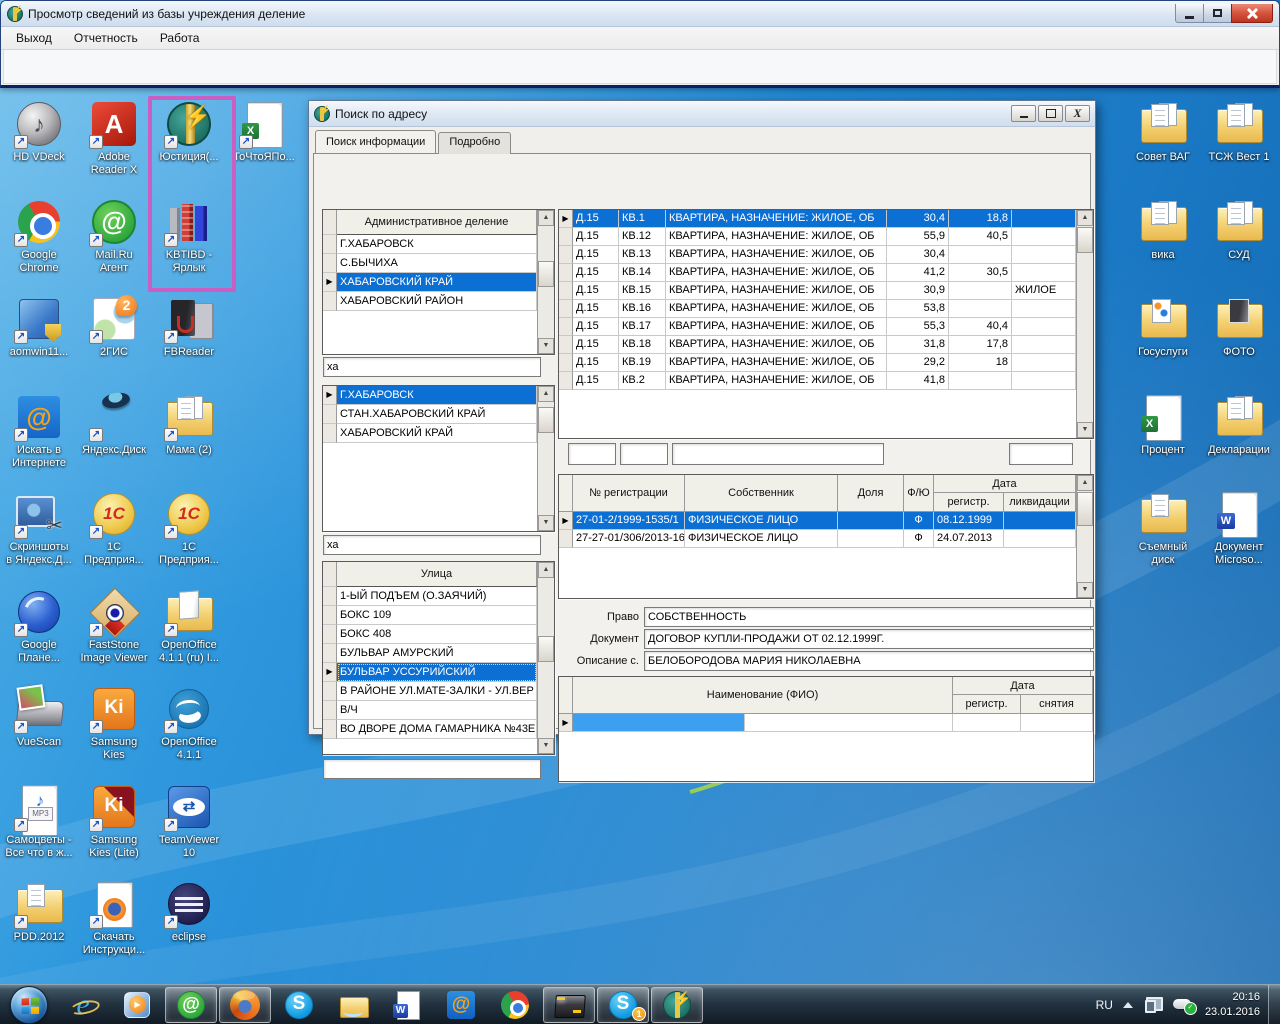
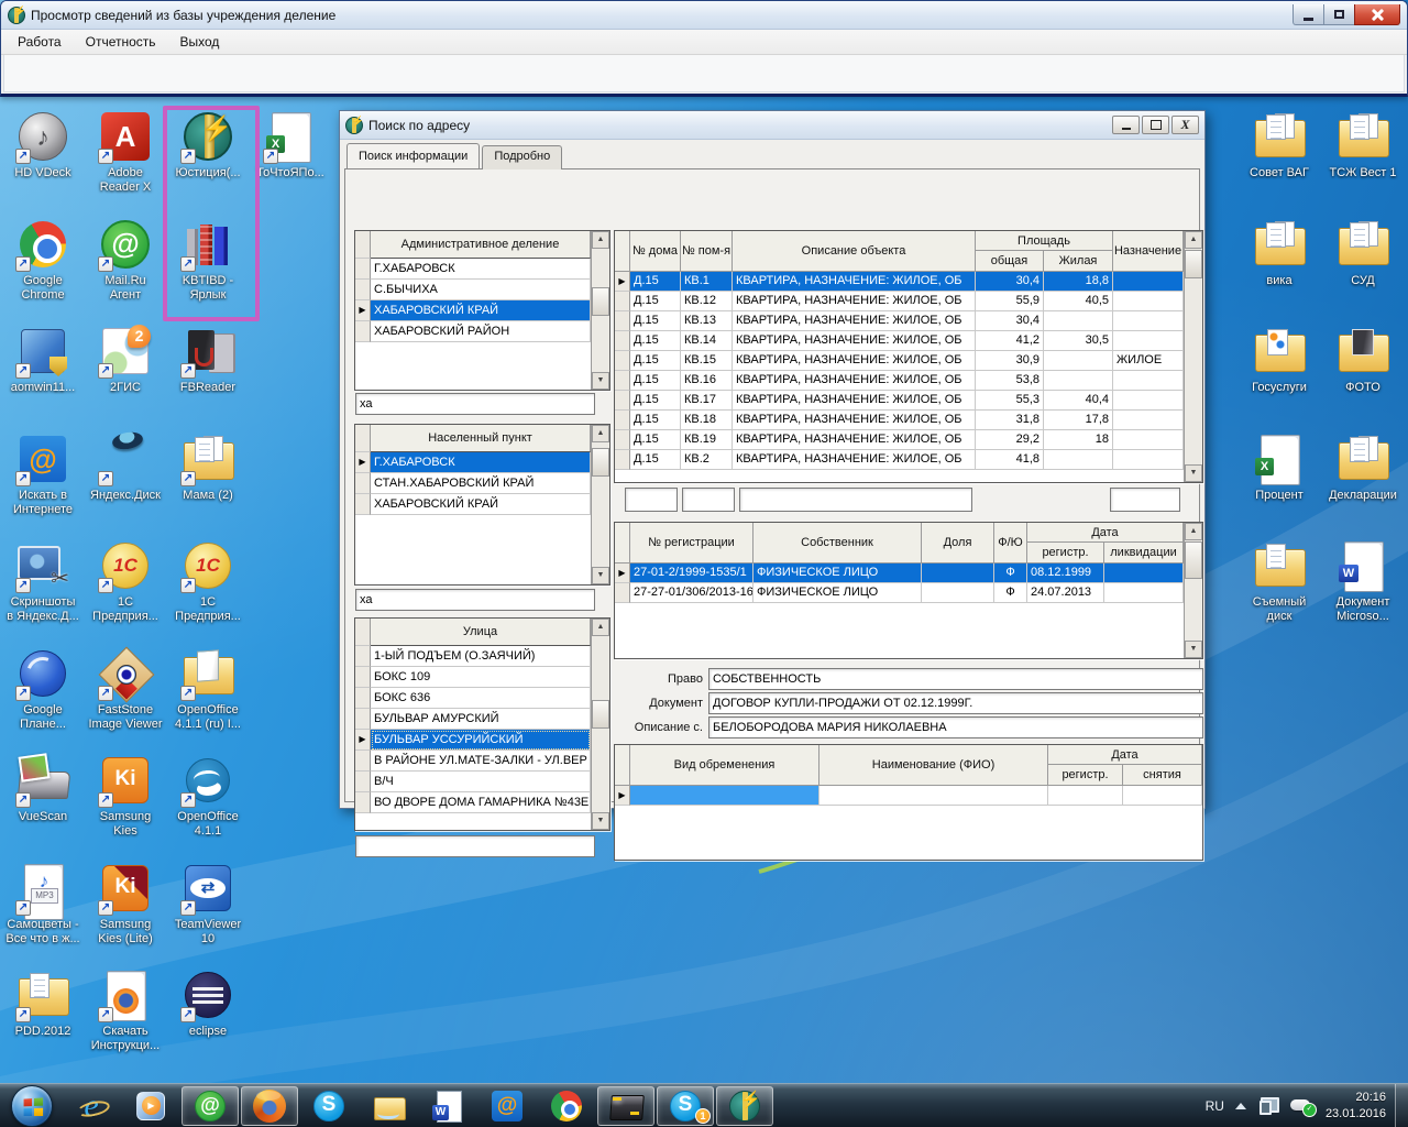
  HD VDeck
  Adobe
  Reader X
  Юстиция(...
  ТоЧтоЯПо...
  Google
  Chrome
  Mail.Ru
  Агент
  KBTIBD -
  Ярлык
  aomwin11...
  2ГИС
  FBReader
  Искать в
  Интернете
  Яндекс.Диск
  Мама (2)
  Скриншоты
  в Яндекс.Д...
  1С
  Предприя...
  1С
  Предприя...
  Google
  Плане...
  FastStone
  Image Viewer
  OpenOffice
  4.1.1 (ru) I...
  VueScan
  Samsung
  Kies
  OpenOffice
  4.1.1
  Самоцветы -
  Все что в ж...
  Samsung
  Kies (Lite)
  TeamViewer
  10
  PDD.2012
  Скачать
  Инструкци...
  eclipse
  Совет ВАГ
  ТСЖ Вест 1
  вика
  СУД
  Госуслуги
  ФОТО
  Процент
  Декларации
  Съемный
  диск
  Документ
  Microso...
  Просмотр сведений из базы учреждения деление
- Выход
+ Работа
  Отчетность
- Работа
+ Выход
  Поиск по адресу
  Поиск информации
  Подробно
  Административное деление
  Г.ХАБАРОВСК
  С.БЫЧИХА
  ▶
  ХАБАРОВСКИЙ КРАЙ
  ХАБАРОВСКИЙ РАЙОН
  ха
+ Населенный пункт
  ▶
  Г.ХАБАРОВСК
  СТАН.ХАБАРОВСКИЙ КРАЙ
  ХАБАРОВСКИЙ КРАЙ
  ха
  Улица
  1-ЫЙ ПОДЪЕМ (О.ЗАЯЧИЙ)
  БОКС 109
- БОКС 408
+ БОКС 636
  БУЛЬВАР АМУРСКИЙ
  ▶
  БУЛЬВАР УССУРИЙСКИЙ
  В РАЙОНЕ УЛ.МАТЕ-ЗАЛКИ - УЛ.ВЕР
  В/Ч
  ВО ДВОРЕ ДОМА ГАМАРНИКА №43Е
+ № дома
+ № пом-я
+ Описание объекта
+ Площадь
+ общая
+ Жилая
+ Назначение
  ▶
  Д.15
  КВ.1
  КВАРТИРА, НАЗНАЧЕНИЕ: ЖИЛОЕ, ОБ
  30,4
  18,8
  Д.15
  КВ.12
  КВАРТИРА, НАЗНАЧЕНИЕ: ЖИЛОЕ, ОБ
  55,9
  40,5
  Д.15
  КВ.13
  КВАРТИРА, НАЗНАЧЕНИЕ: ЖИЛОЕ, ОБ
  30,4
  Д.15
  КВ.14
  КВАРТИРА, НАЗНАЧЕНИЕ: ЖИЛОЕ, ОБ
  41,2
  30,5
  Д.15
  КВ.15
  КВАРТИРА, НАЗНАЧЕНИЕ: ЖИЛОЕ, ОБ
  30,9
  ЖИЛОЕ
  Д.15
  КВ.16
  КВАРТИРА, НАЗНАЧЕНИЕ: ЖИЛОЕ, ОБ
  53,8
  Д.15
  КВ.17
  КВАРТИРА, НАЗНАЧЕНИЕ: ЖИЛОЕ, ОБ
  55,3
  40,4
  Д.15
  КВ.18
  КВАРТИРА, НАЗНАЧЕНИЕ: ЖИЛОЕ, ОБ
  31,8
  17,8
  Д.15
  КВ.19
  КВАРТИРА, НАЗНАЧЕНИЕ: ЖИЛОЕ, ОБ
  29,2
  18
  Д.15
  КВ.2
  КВАРТИРА, НАЗНАЧЕНИЕ: ЖИЛОЕ, ОБ
  41,8
  № регистрации
  Собственник
  Доля
  Ф/Ю
  Дата
  регистр.
  ликвидации
  ▶
  27-01-2/1999-1535/1
  ФИЗИЧЕСКОЕ ЛИЦО
  Ф
  08.12.1999
  27-27-01/306/2013-16
  ФИЗИЧЕСКОЕ ЛИЦО
  Ф
  24.07.2013
  Право
  СОБСТВЕННОСТЬ
  Документ
  ДОГОВОР КУПЛИ-ПРОДАЖИ ОТ 02.12.1999Г.
  Описание с.
  БЕЛОБОРОДОВА МАРИЯ НИКОЛАЕВНА
+ Вид обременения
  Наименование (ФИО)
  Дата
  регистр.
  снятия
  ▶
  1
  RU
  20:16
  23.01.2016
